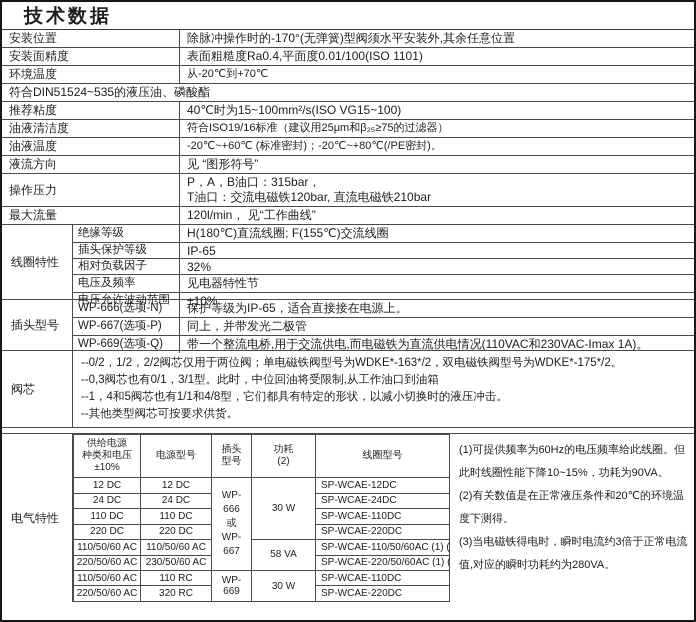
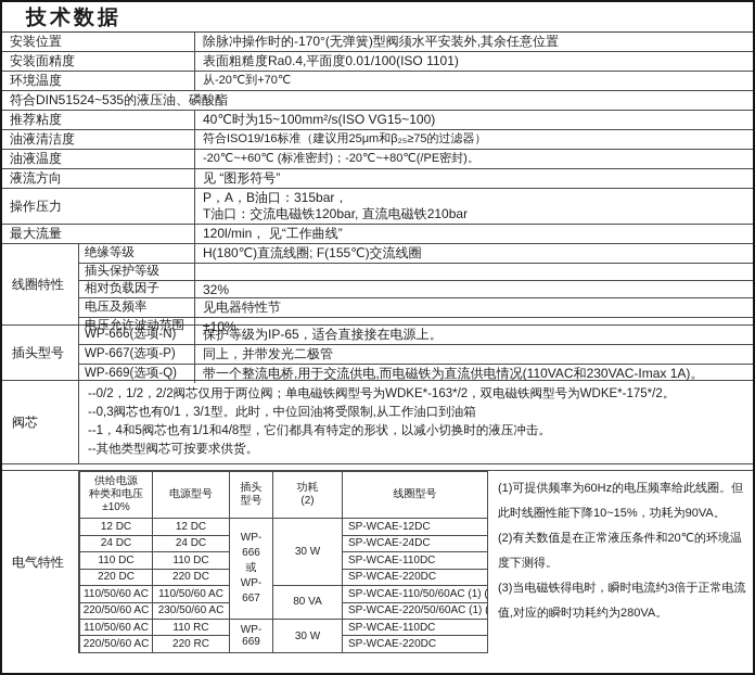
  技术数据
  安装位置
  除脉冲操作时的-170°(无弹簧)型阀须水平安装外,其余任意位置
  安装面精度
  表面粗糙度Ra0.4,平面度0.01/100(ISO 1101)
  环境温度
  从-20℃到+70℃
  符合DIN51524~535的液压油、磷酸酯
  推荐粘度
  40℃时为15~100mm²/s(ISO VG15~100)
  油液清洁度
  符合ISO19/16标准（建议用25μm和β₂₅≥75的过滤器）
  油液温度
  -20℃~+60℃ (标准密封)；-20℃~+80℃(/PE密封)。
  液流方向
  见 “图形符号”
  操作压力
  P，A，B油口：315bar，
  T油口：交流电磁铁120bar, 直流电磁铁210bar
  最大流量
  120l/min， 见“工作曲线”
  线圈特性
  绝缘等级
  H(180℃)直流线圈; F(155℃)交流线圈
  插头保护等级
- IP-65
  相对负载因子
  32%
  电压及频率
  见电器特性节
  电压允许波动范围
  ±10%
  插头型号
  WP-666(选项-N)
  保护等级为IP-65，适合直接接在电源上。
  WP-667(选项-P)
  同上，并带发光二极管
  WP-669(选项-Q)
  带一个整流电桥,用于交流供电,而电磁铁为直流供电情况(110VAC和230VAC-Imax 1A)。
  阀芯
  --0/2，1/2，2/2阀芯仅用于两位阀；单电磁铁阀型号为WDKE*-163*/2，双电磁铁阀型号为WDKE*-175*/2。
  --0,3阀芯也有0/1，3/1型。此时，中位回油将受限制,从工作油口到油箱
  --1，4和5阀芯也有1/1和4/8型，它们都具有特定的形状，以减小切换时的液压冲击。
  --其他类型阀芯可按要求供货。
  电气特性
  供给电源 种类和电压 ±10%	电源型号	插头 型号	功耗 (2)	线圈型号
  12 DC	12 DC	WP-666 或 WP-667	30 W	SP-WCAE-12DC
  24 DC	24 DC	SP-WCAE-24DC
  110 DC	110 DC	SP-WCAE-110DC
  220 DC	220 DC	SP-WCAE-220DC
- 110/50/60 AC	110/50/60 AC	58 VA	SP-WCAE-110/50/60AC (1) (
+ 110/50/60 AC	110/50/60 AC	80 VA	SP-WCAE-110/50/60AC (1) (
  220/50/60 AC	230/50/60 AC	SP-WCAE-220/50/60AC (1) (
  110/50/60 AC	110 RC	WP-669	30 W	SP-WCAE-110DC
- 220/50/60 AC	320 RC	SP-WCAE-220DC
+ 220/50/60 AC	220 RC	SP-WCAE-220DC
  (1)可提供频率为60Hz的电压频率给此线圈。但此时线圈性能下降10~15%，功耗为90VA。
  (2)有关数值是在正常液压条件和20℃的环境温度下测得。
  (3)当电磁铁得电时，瞬时电流约3倍于正常电流值,对应的瞬时功耗约为280VA。
